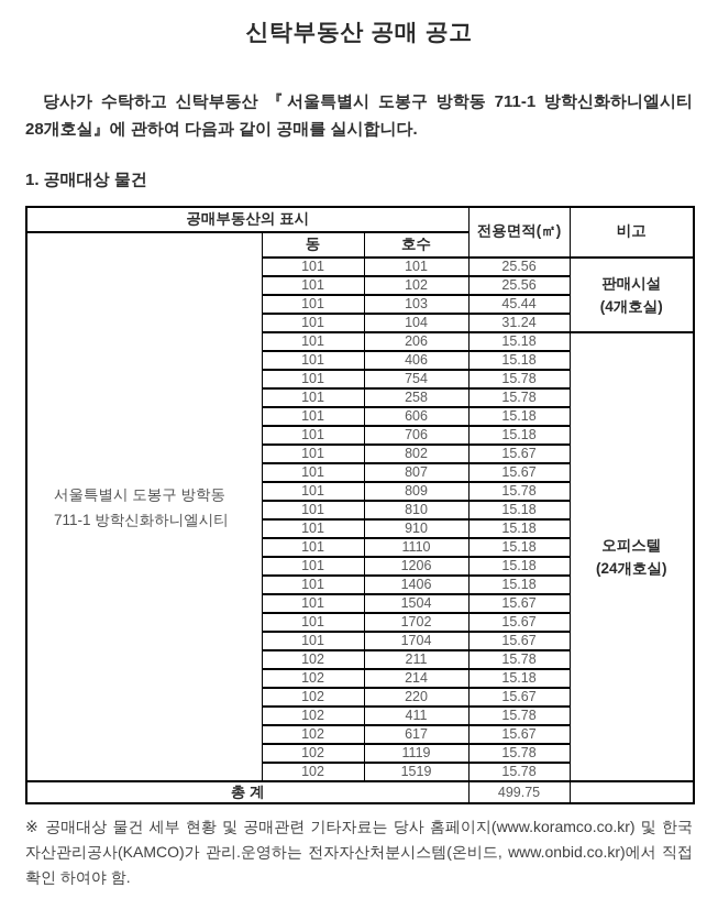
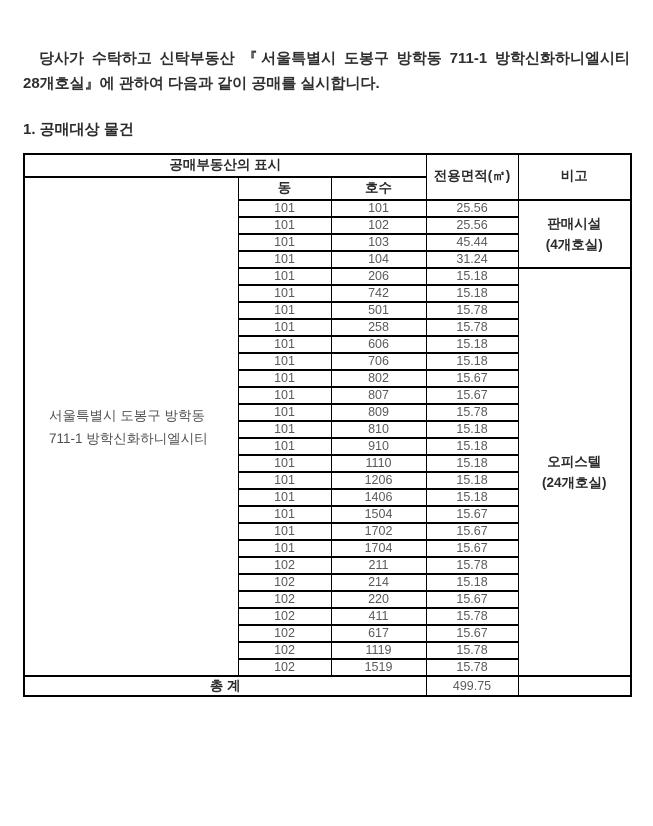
- 신탁부동산 공매 공고
  당사가 수탁하고 신탁부동산 『서울특별시 도봉구 방학동 711-1 방학신화하니엘시티 28개호실』에 관하여 다음과 같이 공매를 실시합니다.
  1. 공매대상 물건
  공매부동산의 표시	전용면적(㎡)	비고
  서울특별시 도봉구 방학동 711-1 방학신화하니엘시티	동	호수
  101	101	25.56	판매시설(4개호실)
  101	102	25.56
  101	103	45.44
  101	104	31.24
  101	206	15.18	오피스텔(24개호실)
- 101	406	15.18
+ 101	742	15.18
- 101	754	15.78
+ 101	501	15.78
  101	258	15.78
  101	606	15.18
  101	706	15.18
  101	802	15.67
  101	807	15.67
  101	809	15.78
  101	810	15.18
  101	910	15.18
  101	1110	15.18
  101	1206	15.18
  101	1406	15.18
  101	1504	15.67
  101	1702	15.67
  101	1704	15.67
  102	211	15.78
  102	214	15.18
  102	220	15.67
  102	411	15.78
  102	617	15.67
  102	1119	15.78
  102	1519	15.78
  총 계	499.75
- ※ 공매대상 물건 세부 현황 및 공매관련 기타자료는 당사 홈페이지(www.koramco.co.kr) 및 한국 자산관리공사(KAMCO)가 관리.운영하는 전자자산처분시스템(온비드, www.onbid.co.kr)에서 직접 확인 하여야 함.
